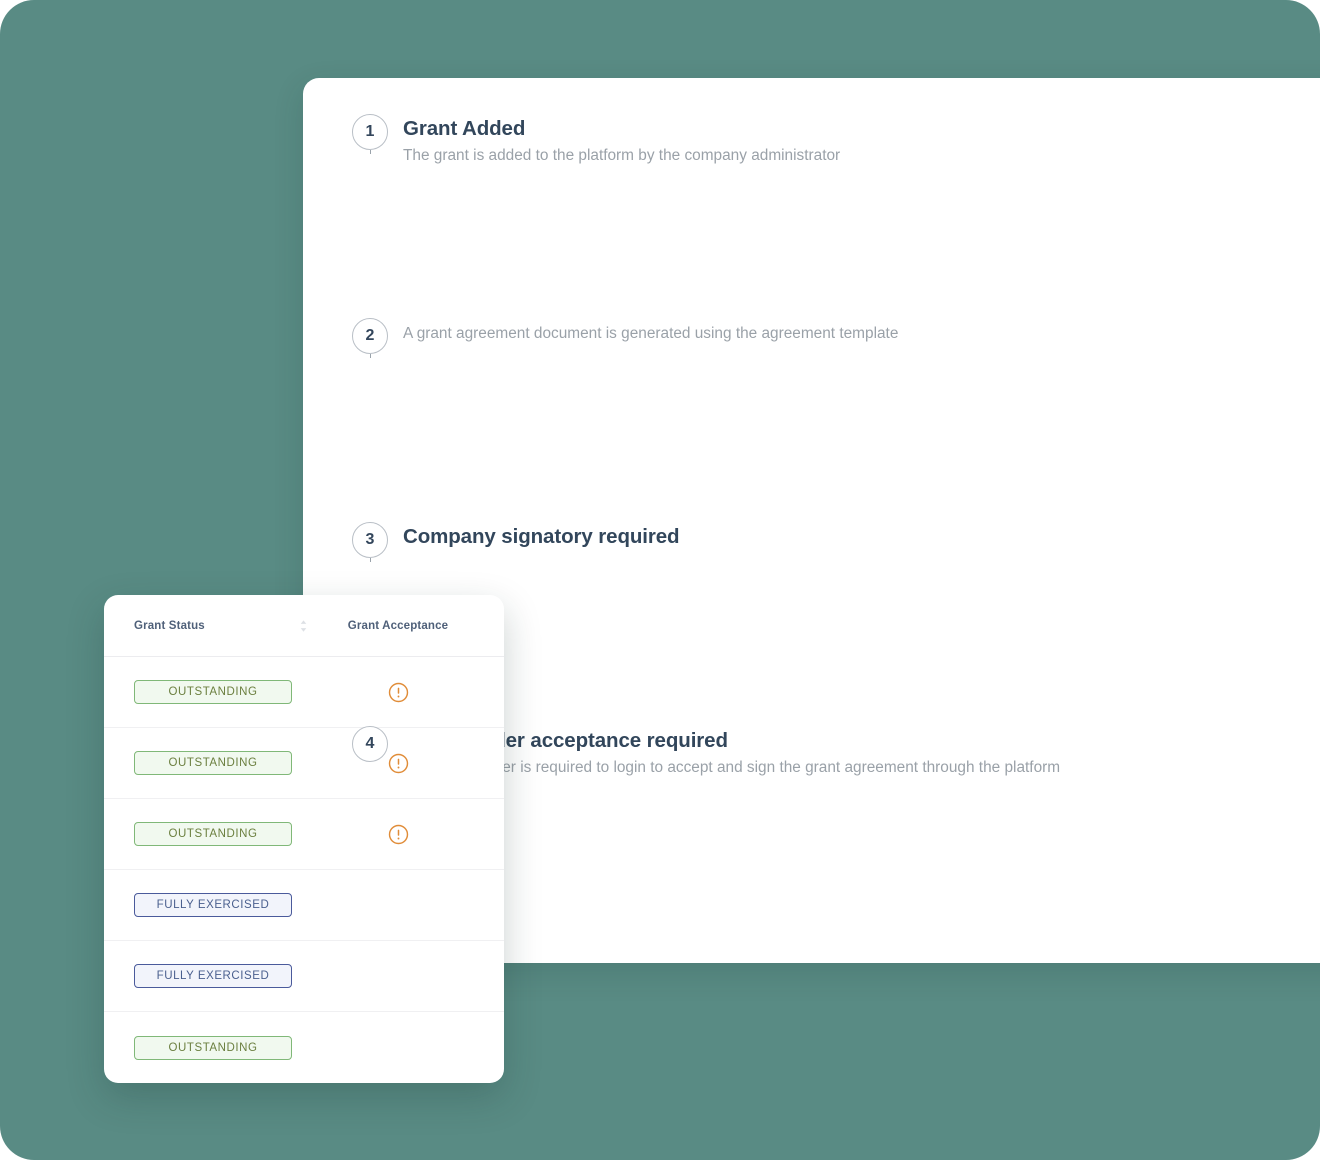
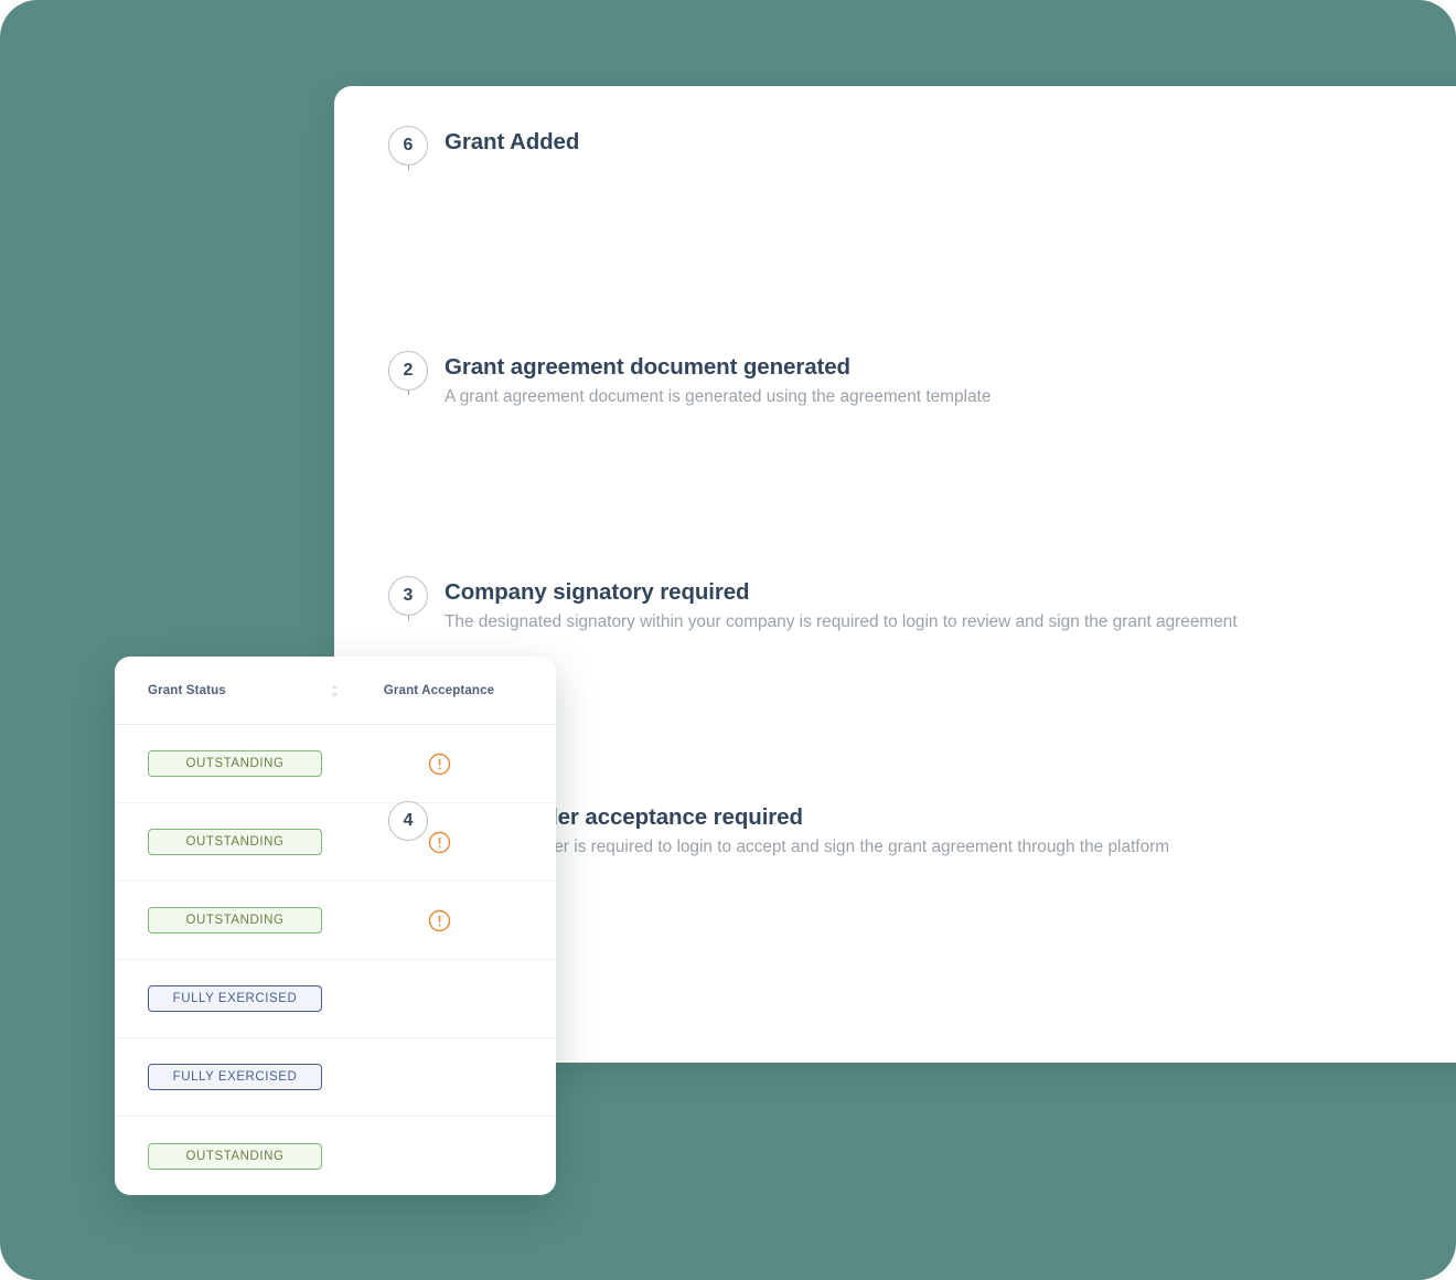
- 1
+ 6
  Grant Added
- The grant is added to the platform by the company administrator
  2
+ Grant agreement document generated
  A grant agreement document is generated using the agreement template
  3
  Company signatory required
+ The designated signatory within your company is required to login to review and sign the grant agreement
  4
  er is required to login to accept and sign the grant agreement through the platform
  Grant Status
  Grant Acceptance
  OUTSTANDING
  OUTSTANDING
  OUTSTANDING
  FULLY EXERCISED
  FULLY EXERCISED
  OUTSTANDING
